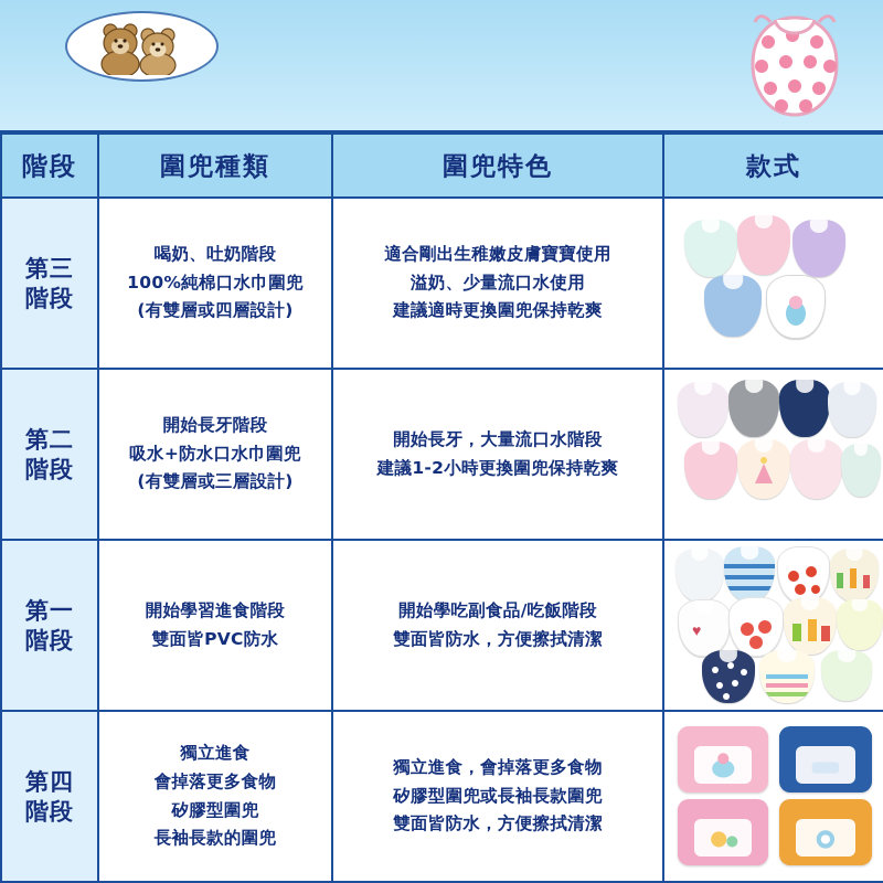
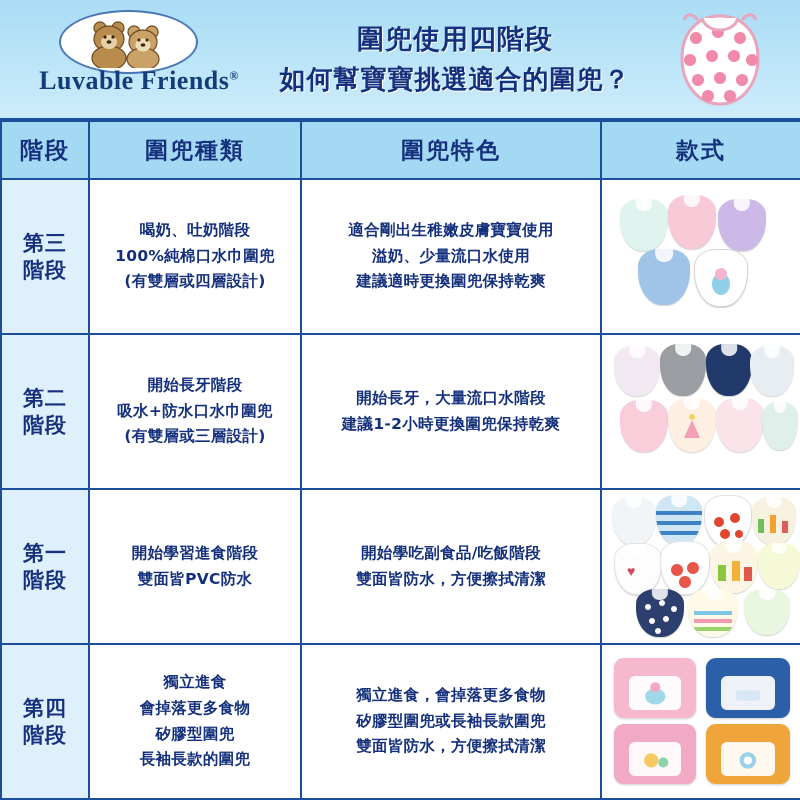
+ Luvable Friends®
+ 圍兜使用四階段
+ 如何幫寶寶挑選適合的圍兜？
  階段	圍兜種類	圍兜特色	款式
  第三 階段	喝奶、吐奶階段 100%純棉口水巾圍兜 (有雙層或四層設計)	適合剛出生稚嫩皮膚寶寶使用 溢奶、少量流口水使用 建議適時更換圍兜保持乾爽
  第二 階段	開始長牙階段 吸水+防水口水巾圍兜 (有雙層或三層設計)	開始長牙，大量流口水階段 建議1-2小時更換圍兜保持乾爽
  第一 階段	開始學習進食階段 雙面皆PVC防水	開始學吃副食品/吃飯階段 雙面皆防水，方便擦拭清潔	♥
  第四 階段	獨立進食 會掉落更多食物 矽膠型圍兜 長袖長款的圍兜	獨立進食，會掉落更多食物 矽膠型圍兜或長袖長款圍兜 雙面皆防水，方便擦拭清潔
